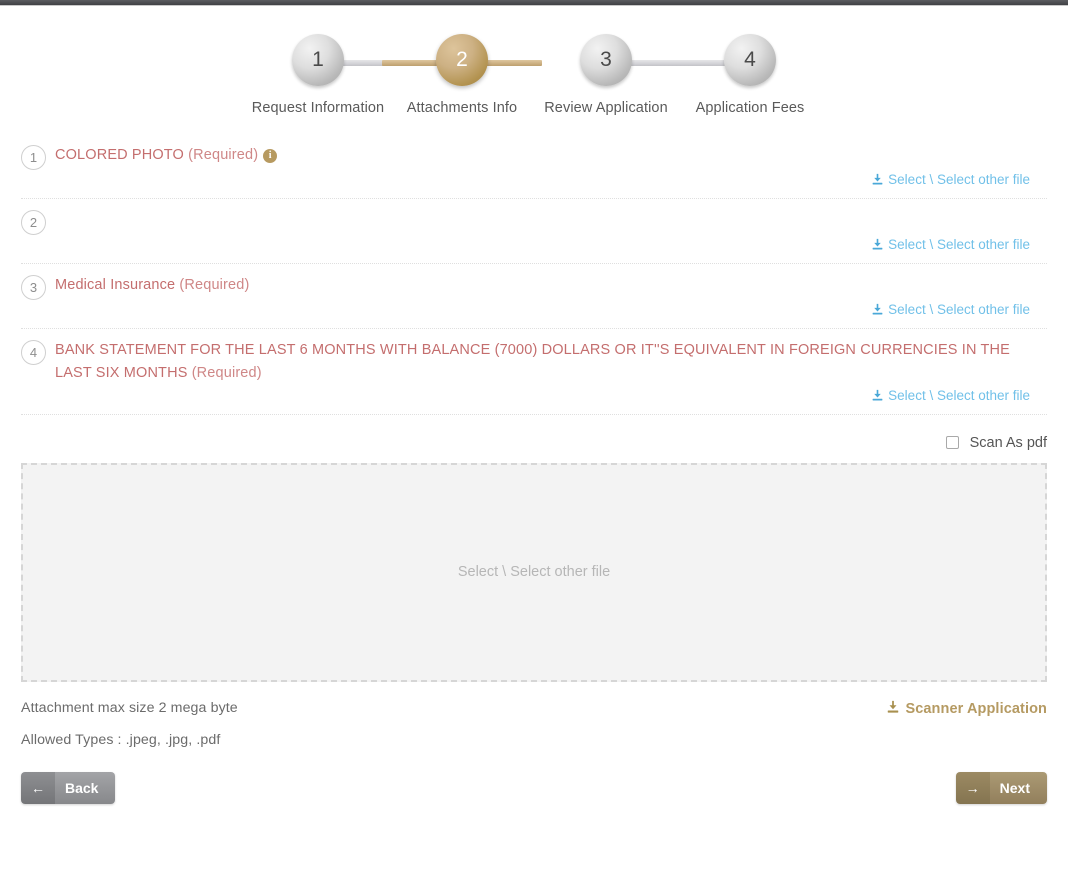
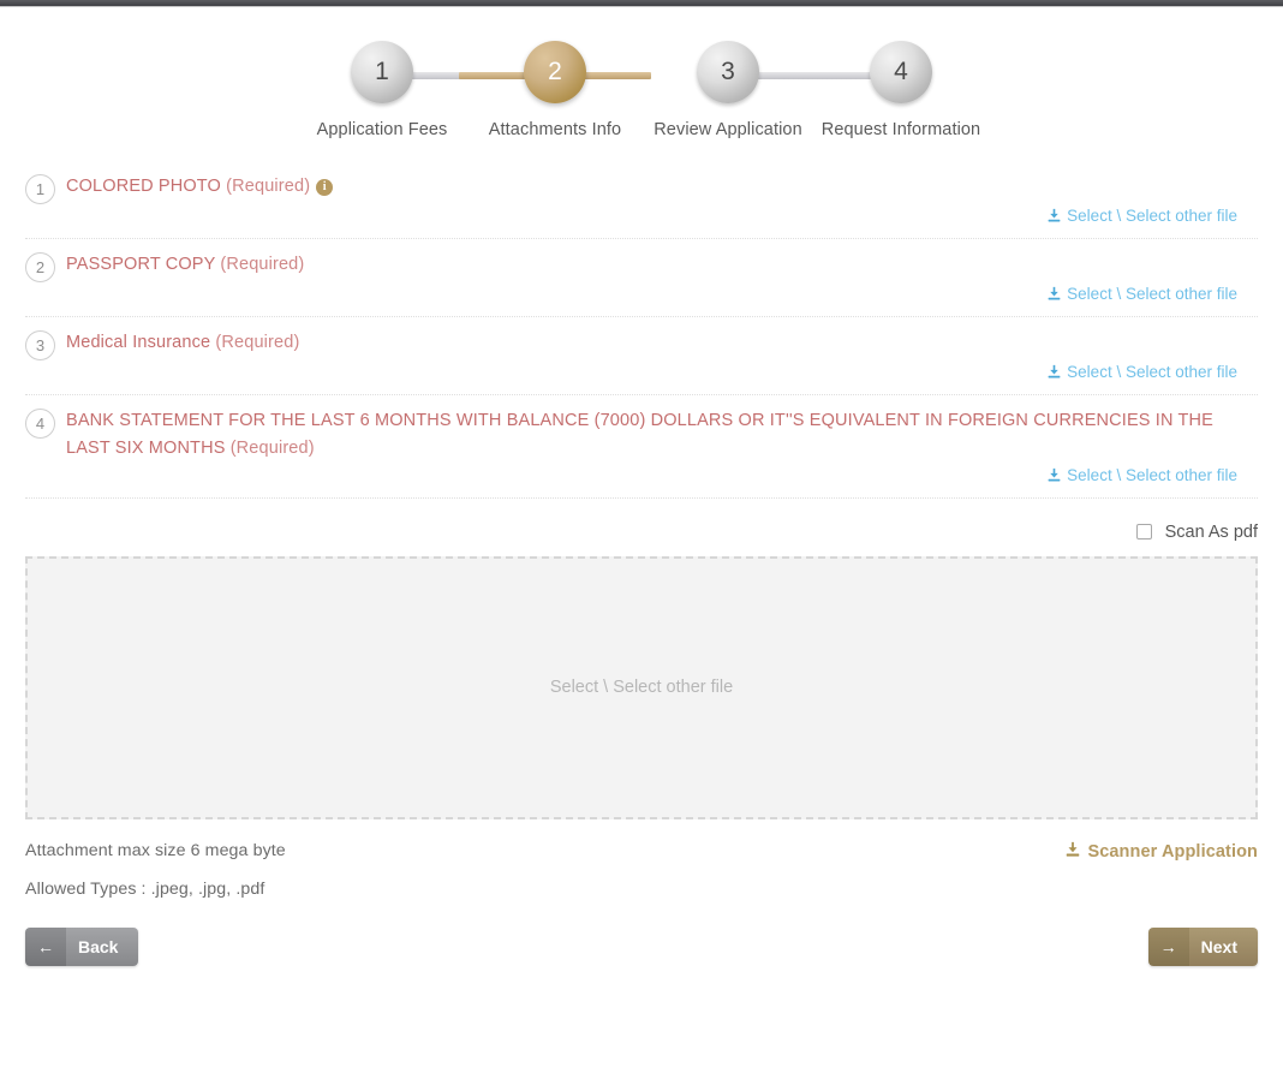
  1
- Request Information
+ Application Fees
  2
  Attachments Info
  3
  Review Application
  4
- Application Fees
+ Request Information
  1
  COLORED PHOTO (Required) i
  Select \ Select other file
  2
+ PASSPORT COPY (Required)
  Select \ Select other file
  3
  Medical Insurance (Required)
  Select \ Select other file
  4
  BANK STATEMENT FOR THE LAST 6 MONTHS WITH BALANCE (7000) DOLLARS OR IT''S EQUIVALENT IN FOREIGN CURRENCIES IN THE LAST SIX MONTHS (Required)
  Select \ Select other file
  Scan As pdf
  Select \ Select other file
- Attachment max size 2 mega byte
+ Attachment max size 6 mega byte
  Allowed Types : .jpeg, .jpg, .pdf
  Scanner Application
  ←
  Back
  →
  Next
